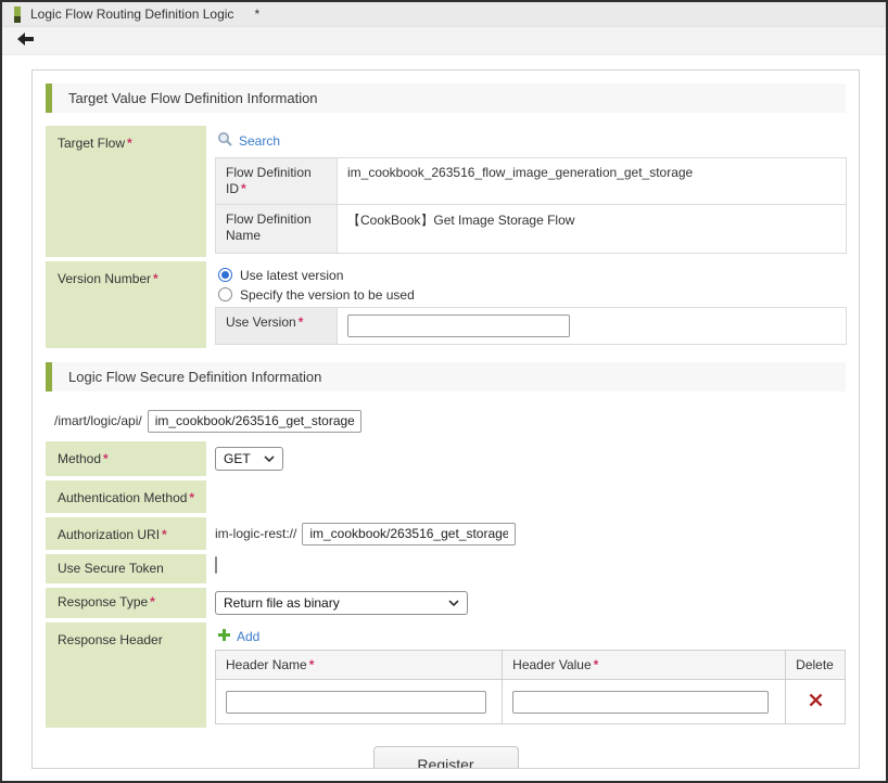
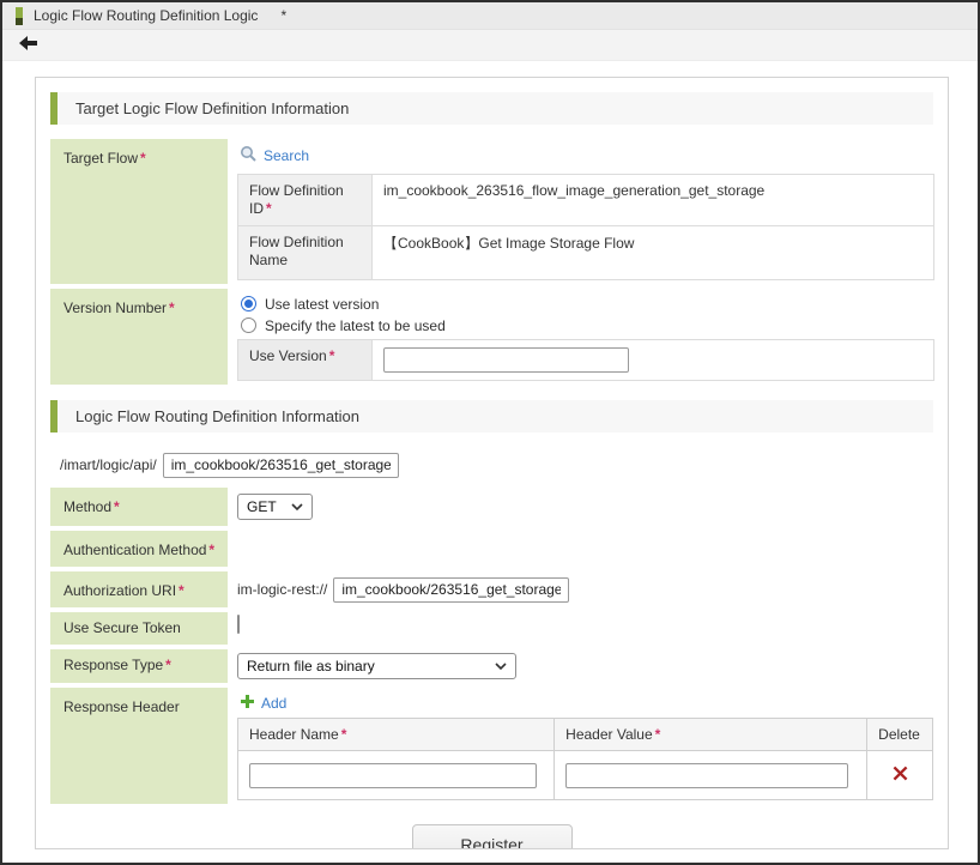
  Logic Flow Routing Definition Logic
  *
- Target Value Flow Definition Information
+ Target Logic Flow Definition Information
  Target Flow *
  Search
  Flow Definition ID *	im_cookbook_263516_flow_image_generation_get_storage
  Flow Definition Name	【CookBook】Get Image Storage Flow
  Version Number *
  Use latest version
- Specify the version to be used
+ Specify the latest to be used
  Use Version *
- Logic Flow Secure Definition Information
+ Logic Flow Routing Definition Information
  /imart/logic/api/
  im_cookbook/263516_get_storage
  Method *
  GET
  Authentication Method *
  Authorization URI *
  im-logic-rest://
  im_cookbook/263516_get_storage
  Use Secure Token
  Response Type *
  Return file as binary
  Response Header
  Add
  Header Name *	Header Value *	Delete
  Register
